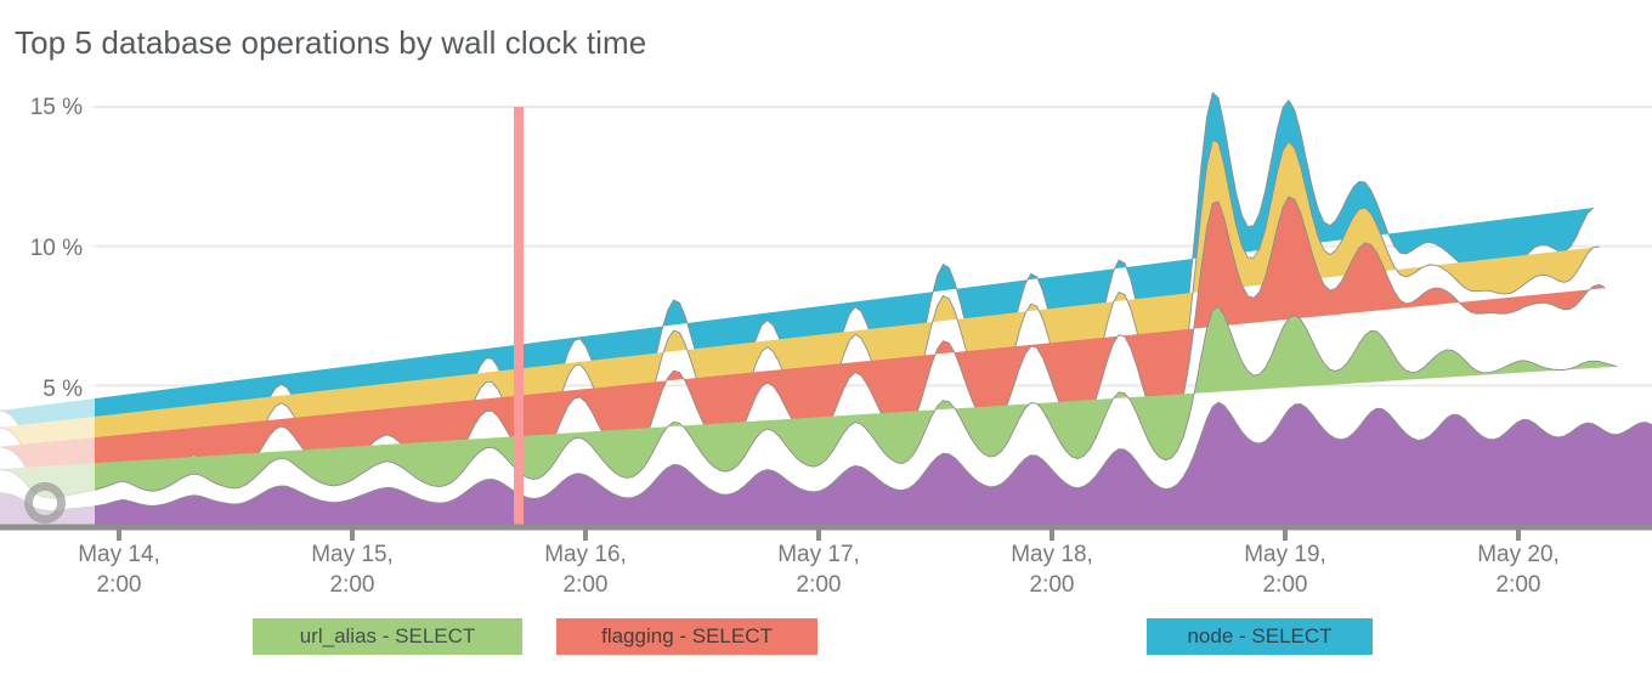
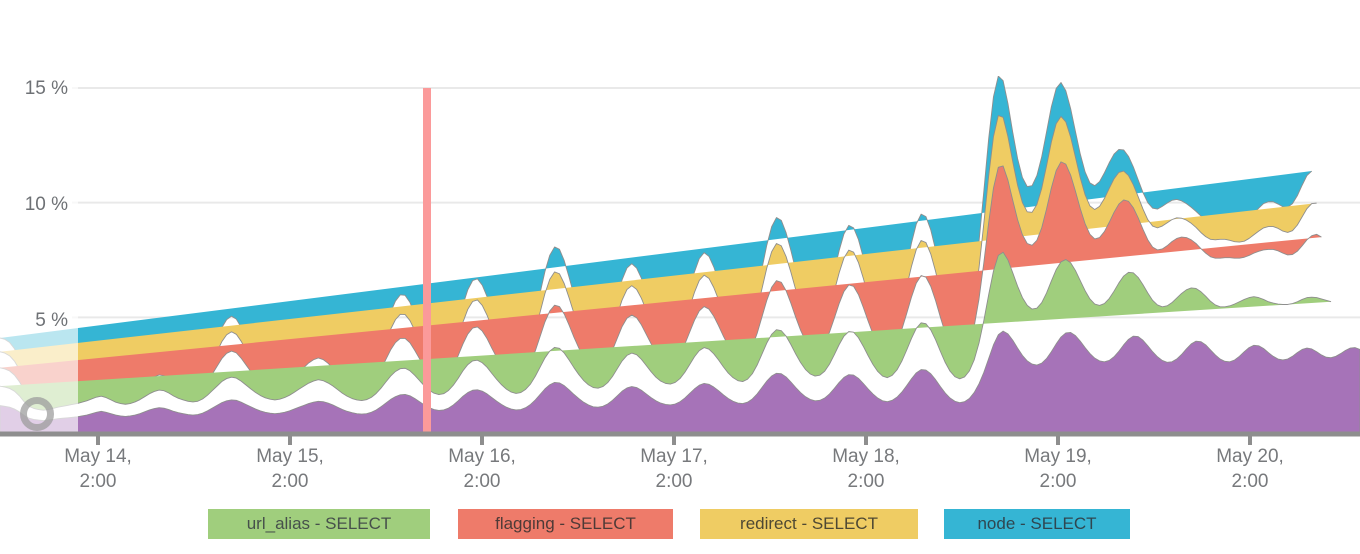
- Top 5 database operations by wall clock time
  15 %
  10 %
  5 %
  May 14,
  2:00
  May 15,
  2:00
  May 16,
  2:00
  May 17,
  2:00
  May 18,
  2:00
  May 19,
  2:00
  May 20,
  2:00
  url_alias - SELECT
  flagging - SELECT
+ redirect - SELECT
  node - SELECT
